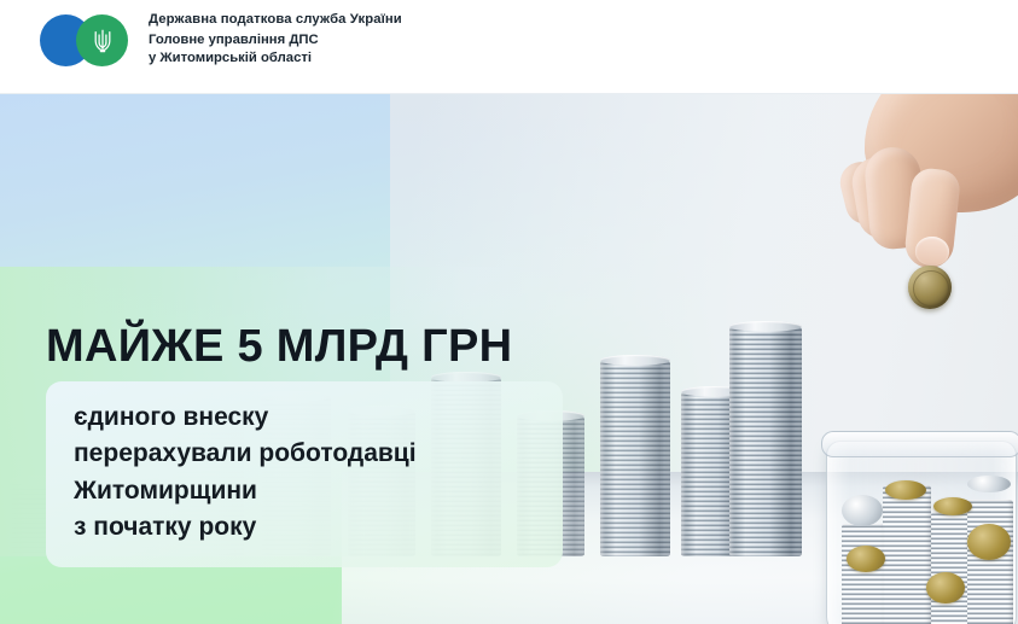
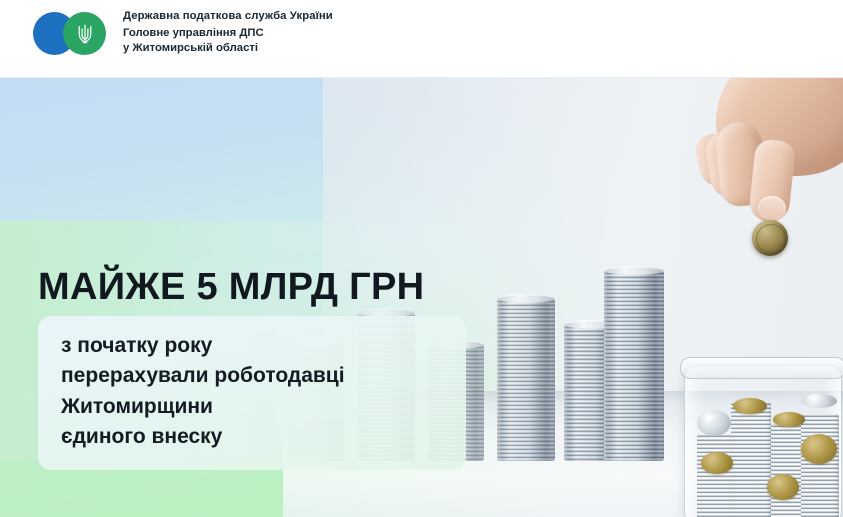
  Державна податкова служба України
  Головне управління ДПС
  у Житомирській області
  МАЙЖЕ 5 МЛРД ГРН
- єдиного внеску
+ з початку року
  перерахували роботодавці
  Житомирщини
- з початку року
+ єдиного внеску
